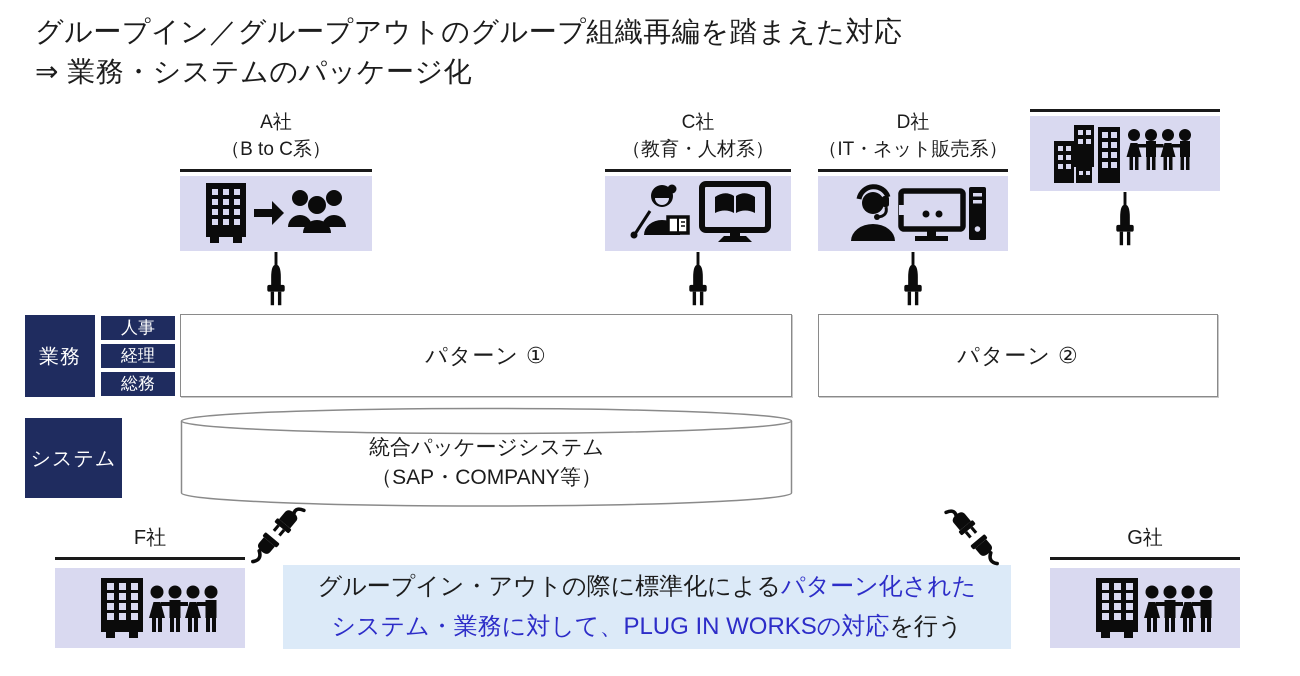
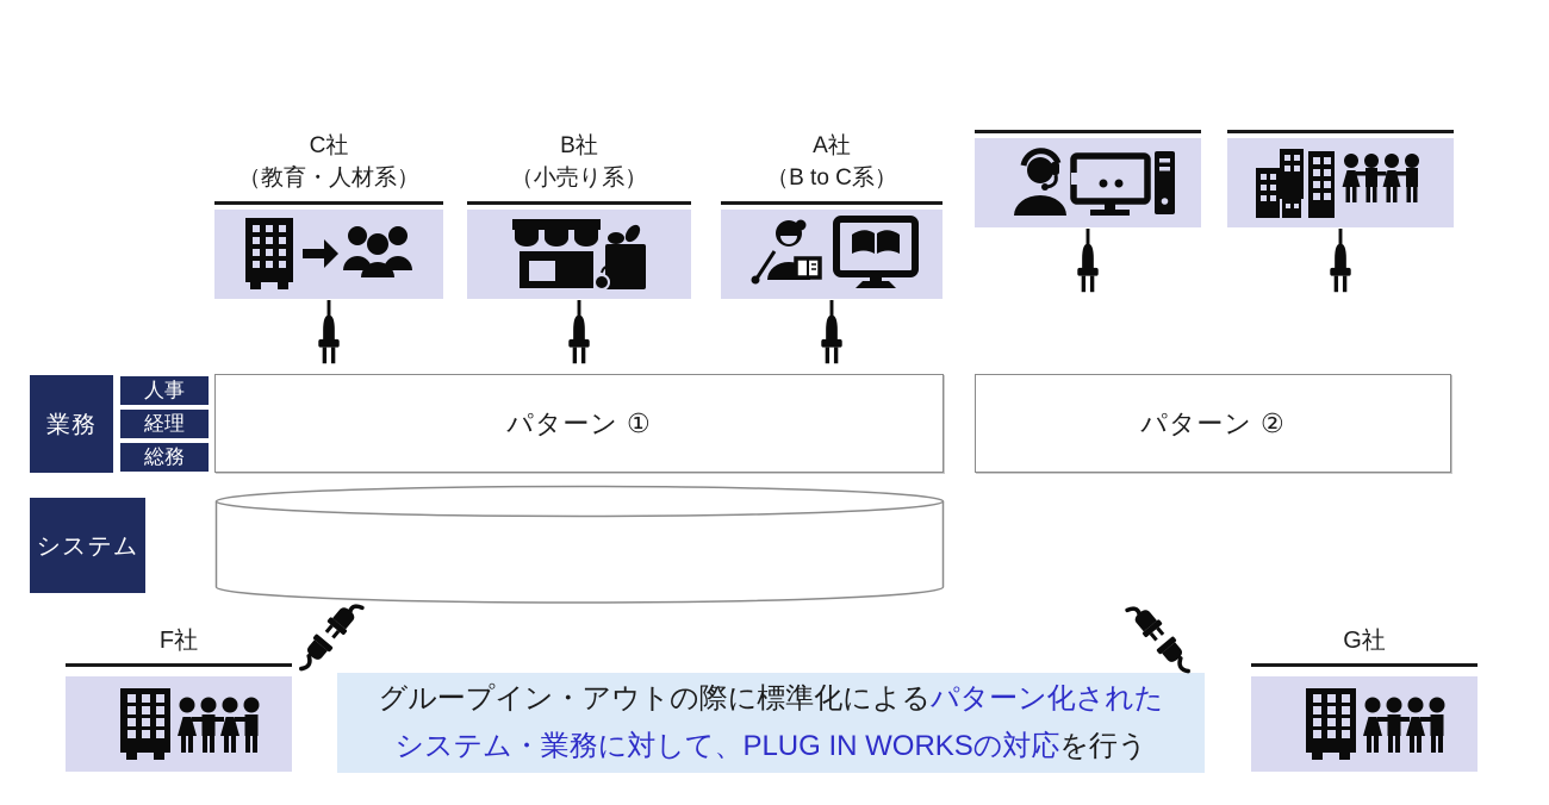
- グループイン／グループアウトのグループ組織再編を踏まえた対応
- ⇒ 業務・システムのパッケージ化
- A社
+ C社
- （B to C系）
+ （教育・人材系）
+ B社
+ （小売り系）
- C社
+ A社
- （教育・人材系）
+ （B to C系）
- D社
- （IT・ネット販売系）
  業務
  人事
  経理
  総務
  パターン ①
  パターン ②
  システム
- 統合パッケージシステム
- （SAP・COMPANY等）
  F社
  グループイン・アウトの際に標準化によるパターン化された
  システム・業務に対して、PLUG IN WORKSの対応を行う
  G社
